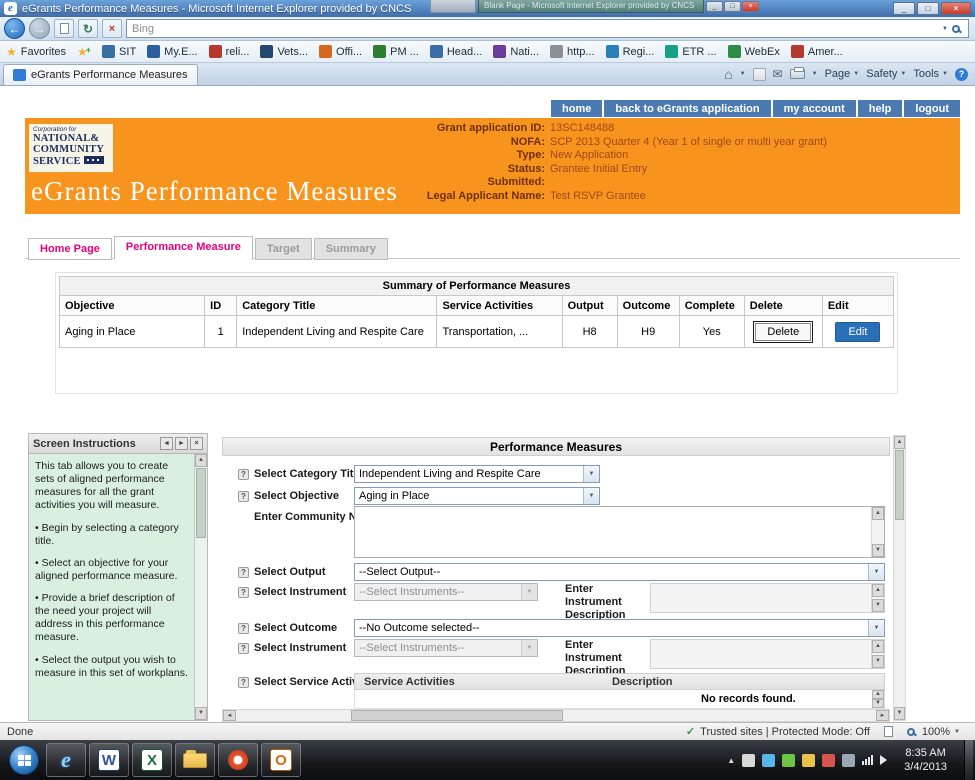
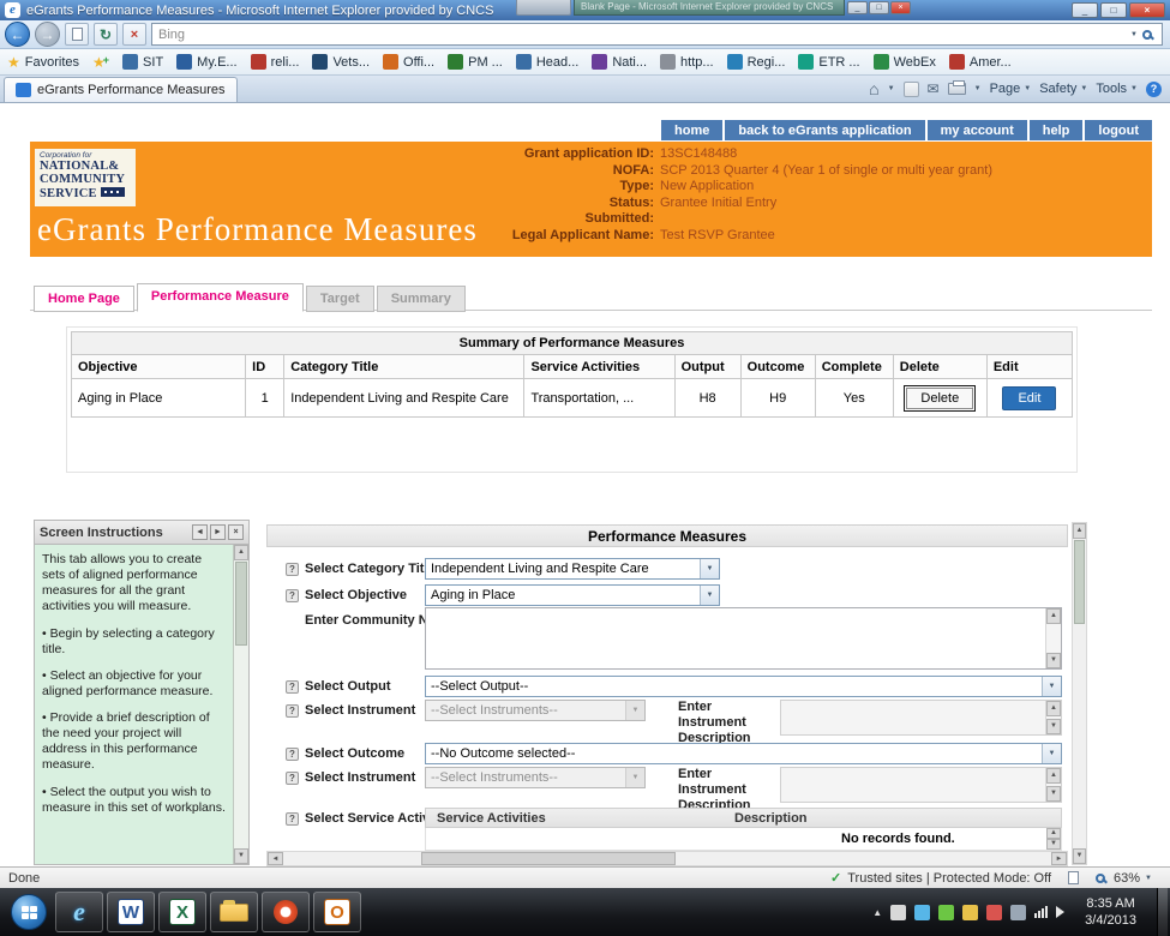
  e
  eGrants Performance Measures - Microsoft Internet Explorer provided by CNCS
  Blank Page - Microsoft Internet Explorer provided by CNCS
  _
  □
  ×
  ←
  →
  ↻
  ×
  Bing
  ★
  Favorites
  ★
  +
  SIT
  My.E...
  reli...
  Vets...
  Offi...
  PM ...
  Head...
  Nati...
  http...
  Regi...
  ETR ...
  WebEx
  Amer...
  eGrants Performance Measures
  ⌂
  ✉
  Page
  Safety
  Tools
  ?
  home
  back to eGrants application
  my account
  help
  logout
  NATIONAL&
  COMMUNITY
  SERVICE
  eGrants Performance Measures
  Grant application ID:
  13SC148488
  NOFA:
  SCP 2013 Quarter 4 (Year 1 of single or multi year grant)
  Type:
  New Application
  Status:
  Grantee Initial Entry
  Submitted:
  Legal Applicant Name:
  Test RSVP Grantee
  Home Page
  Performance Measure
  Target
  Summary
  Summary of Performance Measures
  Objective	ID	Category Title	Service Activities	Output	Outcome	Complete	Delete	Edit
  Aging in Place	1	Independent Living and Respite Care	Transportation, ...	H8	H9	Yes	Delete	Edit
  Screen Instructions
  This tab allows you to create sets of aligned performance measures for all the grant activities you will measure.
  • Begin by selecting a category title.
  • Select an objective for your aligned performance measure.
  • Provide a brief description of the need your project will address in this performance measure.
  • Select the output you wish to measure in this set of workplans.
  Performance Measures
  ?
  Select Category Tit
  Independent Living and Respite Care
  ?
  Select Objective
  Aging in Place
  Enter Community N
  ?
  Select Output
  --Select Output--
  ?
  Select Instrument
  --Select Instruments--
  Enter Instrument Description
  ?
  Select Outcome
  --No Outcome selected--
  ?
  Select Instrument
  --Select Instruments--
  Enter Instrument Description
  ?
  Select Service Acti
  Service Activities
  Description
  No records found.
  Done
  ✓
  Trusted sites | Protected Mode: Off
- 100%
+ 63%
  e
  W
  X
  O
  ▲
  8:35 AM
  3/4/2013
